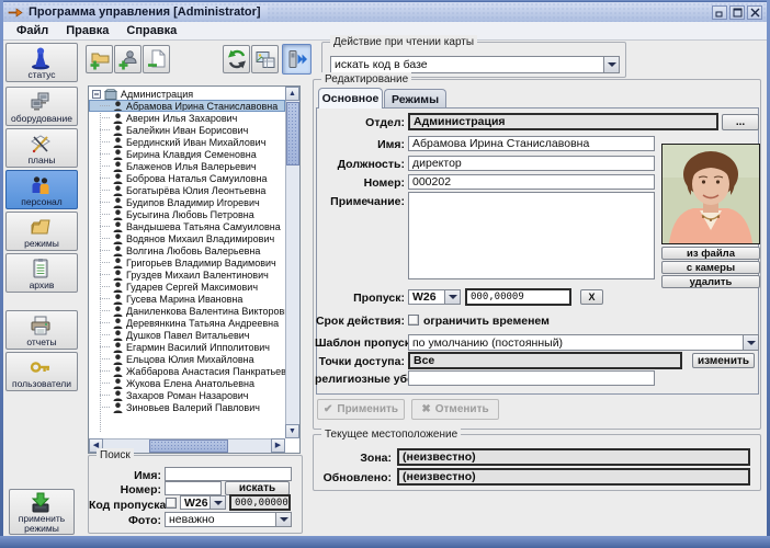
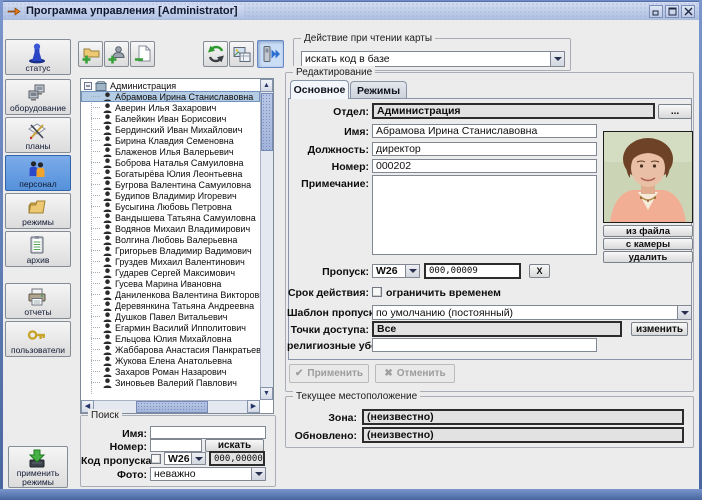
  Программа управления [Administrator]
- Файл
- Правка
- Справка
  статус
  оборудование
  планы
  персонал
  режимы
  архив
  отчеты
  пользователи
  применить
  режимы
  Действие при чтении карты
  искать код в базе
  Администрация
  Абрамова Ирина Станиславовна
  Аверин Илья Захарович
  Балейкин Иван Борисович
  Бердинский Иван Михайлович
  Бирина Клавдия Семеновна
  Блаженов Илья Валерьевич
  Боброва Наталья Самуиловна
  Богатырёва Юлия Леонтьевна
+ Бугрова Валентина Самуиловна
  Будипов Владимир Игоревич
  Бусыгина Любовь Петровна
  Вандышева Татьяна Самуиловна
  Водянов Михаил Владимирович
  Волгина Любовь Валерьевна
  Григорьев Владимир Вадимович
  Груздев Михаил Валентинович
  Гударев Сергей Максимович
  Гусева Марина Ивановна
  Даниленкова Валентина Викторов
  Деревянкина Татьяна Андреевна
  Душков Павел Витальевич
  Егармин Василий Ипполитович
  Ельцова Юлия Михайловна
  Жаббарова Анастасия Панкратьев
  Жукова Елена Анатольевна
  Захаров Роман Назарович
  Зиновьев Валерий Павлович
  Поиск
  Имя:
  Номер:
  искать
  Код пропуска
  W26
  000,00000
  Фото:
  неважно
  Редактирование
  Основное
  Режимы
  Отдел:
  Администрация
  ...
  Имя:
  Абрамова Ирина Станиславовна
  Должность:
  директор
  Номер:
  000202
  Примечание:
  из файла
  с камеры
  удалить
  Пропуск:
  W26
  000,00009
  X
  Срок действия:
  ограничить временем
  Шаблон пропус
  по умолчанию (постоянный)
  Точки доступа:
  Все
  изменить
  религиозные уб
  ✔
  Применить
  ✖
  Отменить
  Текущее местоположение
  Зона:
  (неизвестно)
  Обновлено:
  (неизвестно)
